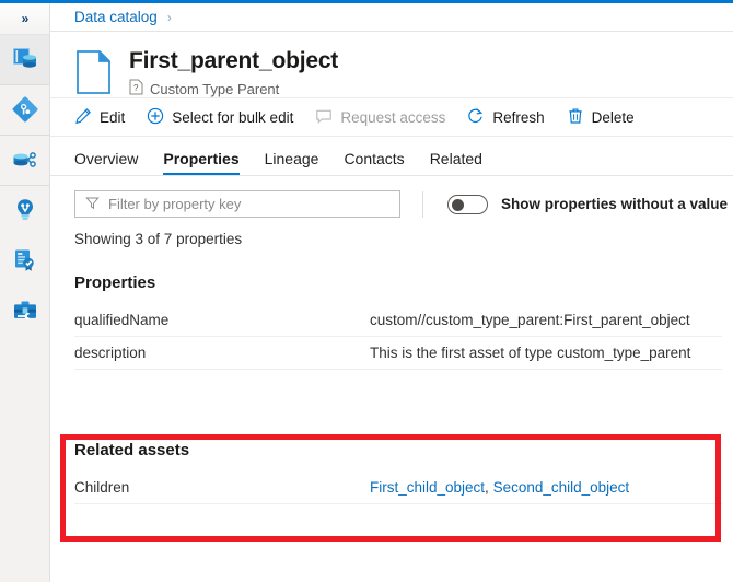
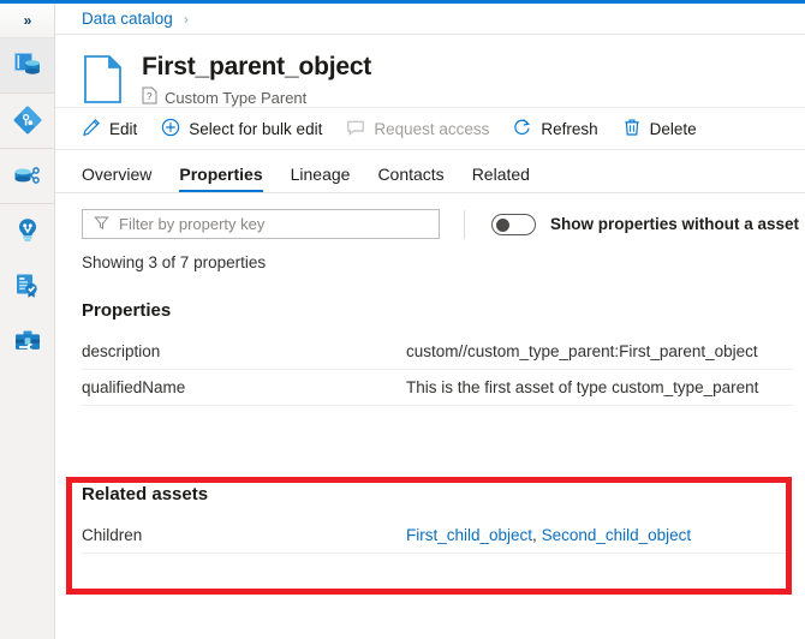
  »
  Data catalog
  ›
  First_parent_object
  ?
  Custom Type Parent
  Edit
  Select for bulk edit
  Request access
  Refresh
  Delete
  Overview
  Properties
  Lineage
  Contacts
  Related
  Filter by property key
- Show properties without a value
+ Show properties without a asset
  Showing 3 of 7 properties
  Properties
- qualifiedName
+ description
  custom//custom_type_parent:First_parent_object
- description
+ qualifiedName
  This is the first asset of type custom_type_parent
  Related assets
  Children
  First_child_object, Second_child_object
